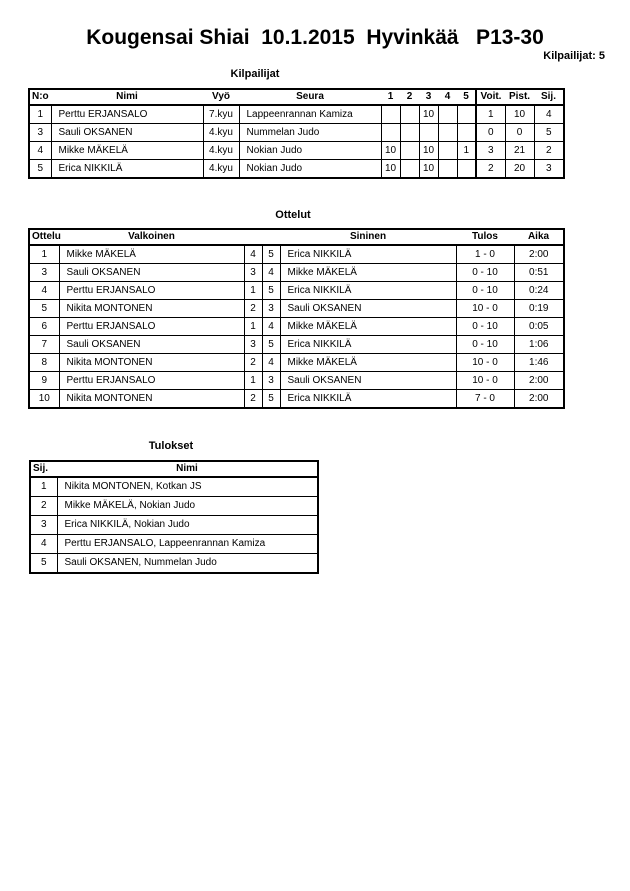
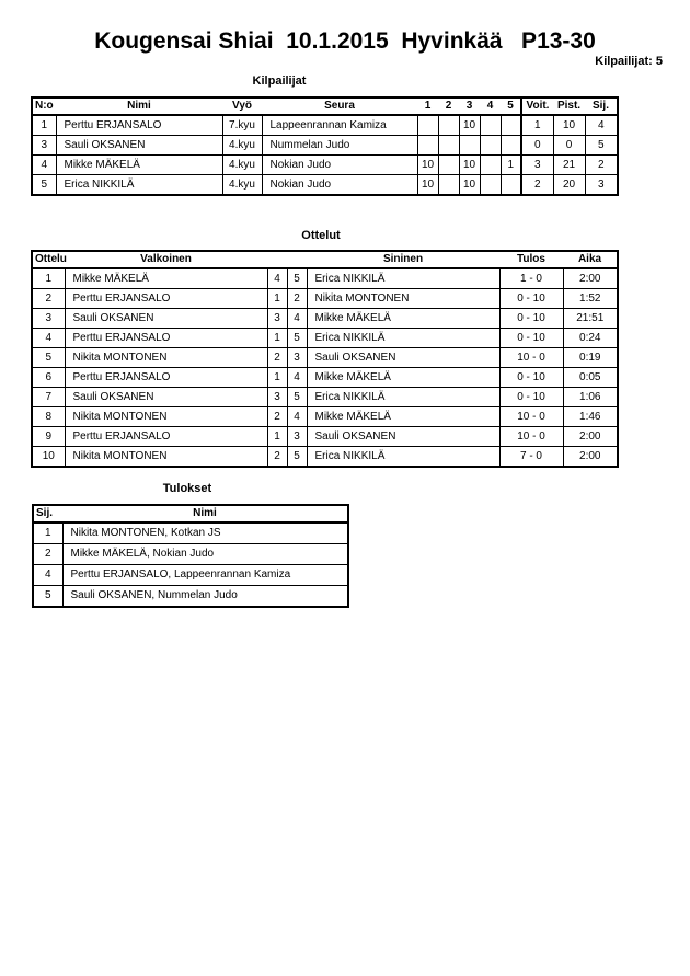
  Kougensai Shiai 10.1.2015 Hyvinkää P13-30
  Kilpailijat: 5
  Kilpailijat
  N:o	Nimi	Vyö	Seura	1	2	3	4	5	Voit.	Pist.	Sij.
  1	Perttu ERJANSALO	7.kyu	Lappeenrannan Kamiza			10			1	10	4
  3	Sauli OKSANEN	4.kyu	Nummelan Judo						0	0	5
  4	Mikke MÄKELÄ	4.kyu	Nokian Judo	10		10		1	3	21	2
  5	Erica NIKKILÄ	4.kyu	Nokian Judo	10		10			2	20	3
  Ottelut
  Ottelu	Valkoinen			Sininen	Tulos	Aika
  1	Mikke MÄKELÄ	4	5	Erica NIKKILÄ	1 - 0	2:00
+ 2	Perttu ERJANSALO	1	2	Nikita MONTONEN	0 - 10	1:52
- 3	Sauli OKSANEN	3	4	Mikke MÄKELÄ	0 - 10	0:51
+ 3	Sauli OKSANEN	3	4	Mikke MÄKELÄ	0 - 10	21:51
  4	Perttu ERJANSALO	1	5	Erica NIKKILÄ	0 - 10	0:24
  5	Nikita MONTONEN	2	3	Sauli OKSANEN	10 - 0	0:19
  6	Perttu ERJANSALO	1	4	Mikke MÄKELÄ	0 - 10	0:05
  7	Sauli OKSANEN	3	5	Erica NIKKILÄ	0 - 10	1:06
  8	Nikita MONTONEN	2	4	Mikke MÄKELÄ	10 - 0	1:46
  9	Perttu ERJANSALO	1	3	Sauli OKSANEN	10 - 0	2:00
  10	Nikita MONTONEN	2	5	Erica NIKKILÄ	7 - 0	2:00
  Tulokset
  Sij.	Nimi
  1	Nikita MONTONEN, Kotkan JS
  2	Mikke MÄKELÄ, Nokian Judo
- 3	Erica NIKKILÄ, Nokian Judo
  4	Perttu ERJANSALO, Lappeenrannan Kamiza
  5	Sauli OKSANEN, Nummelan Judo
